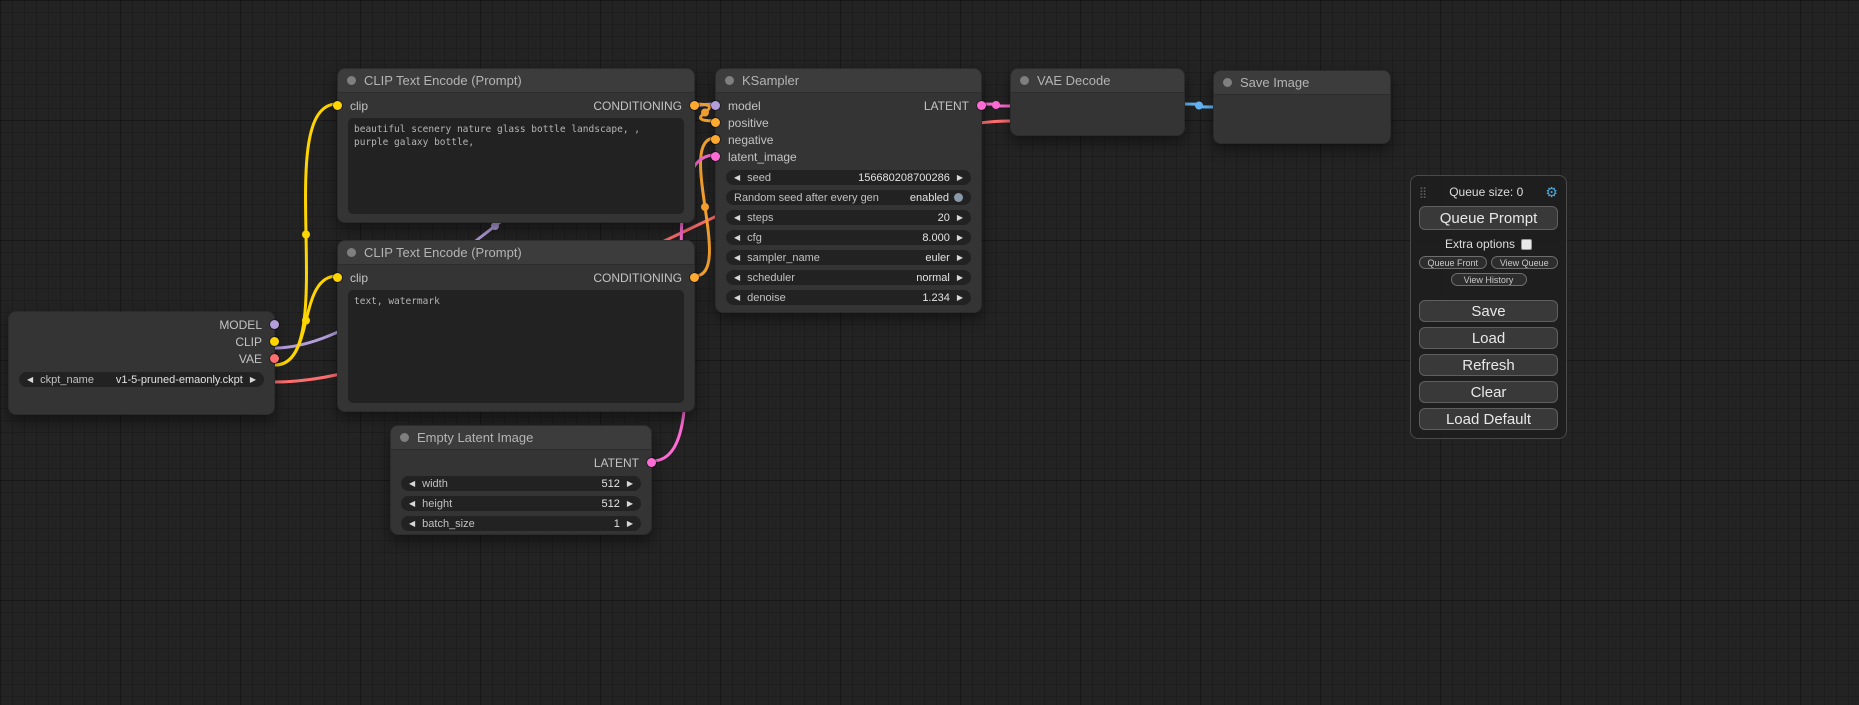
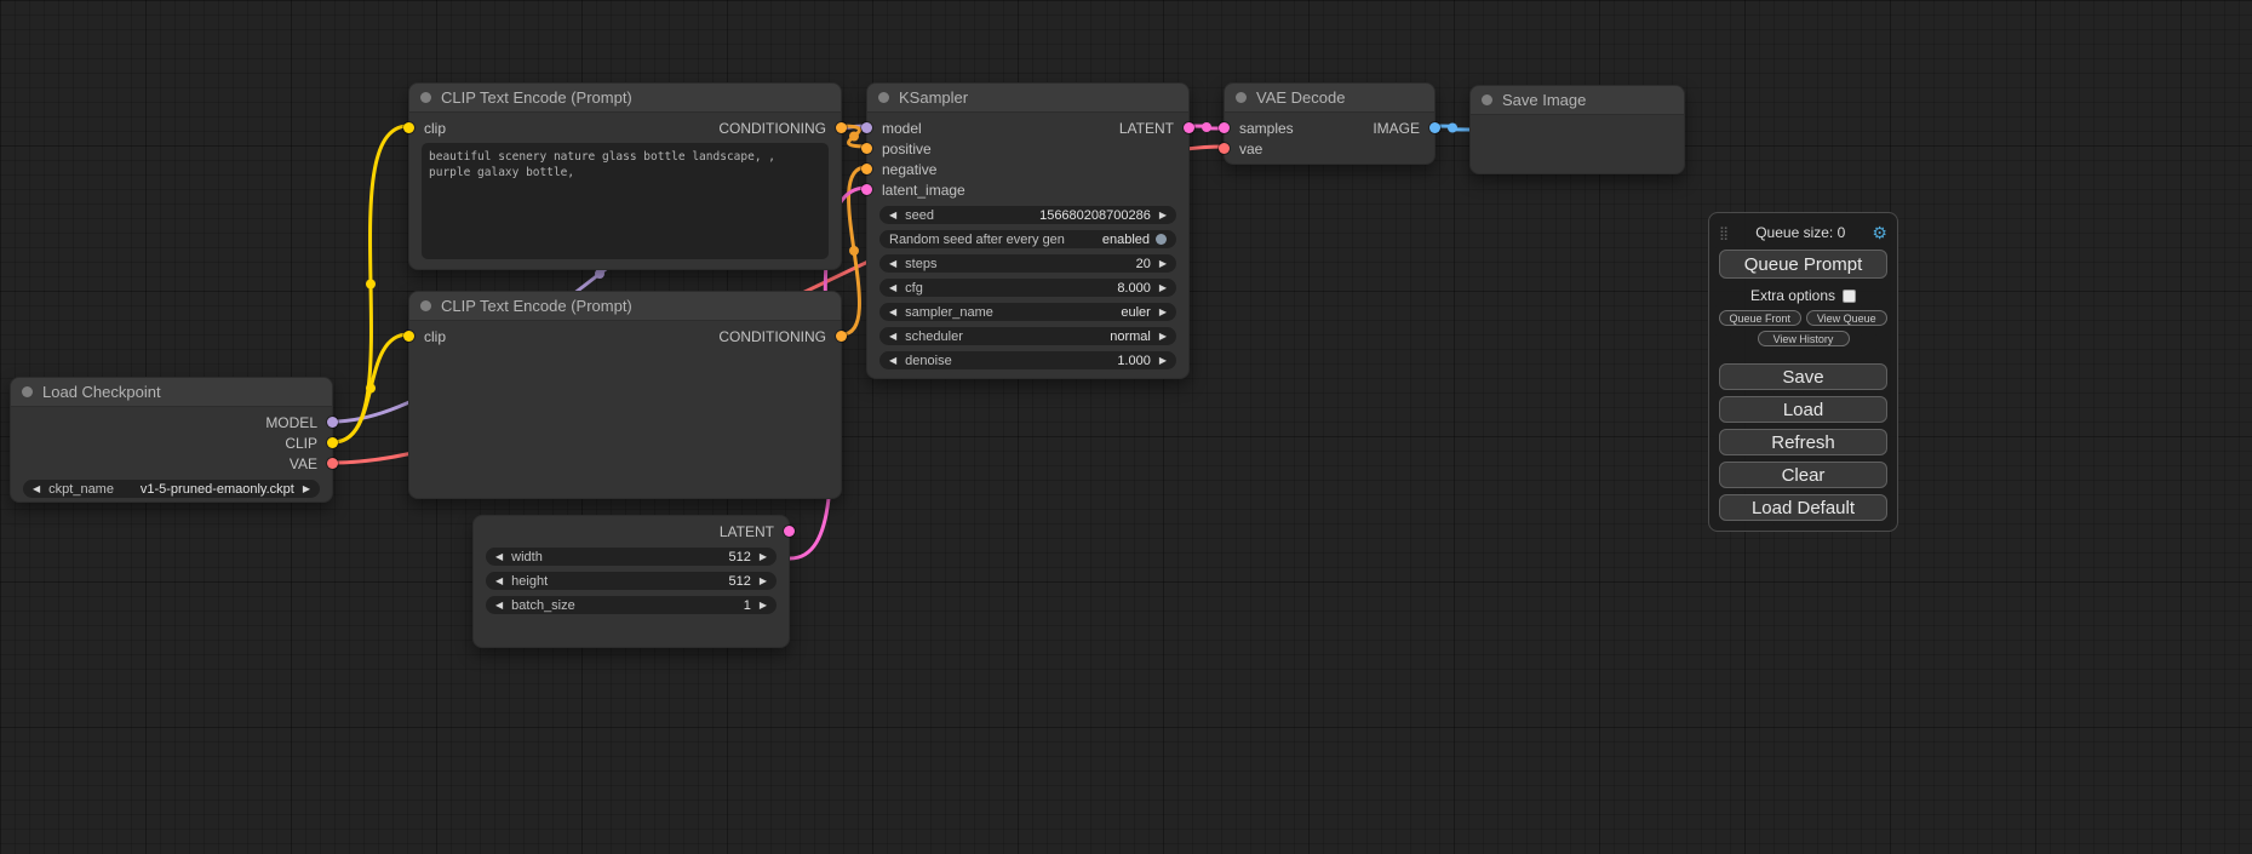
+ Load Checkpoint
  MODEL
  CLIP
  VAE
  ◀
  ckpt_name
  v1-5-pruned-emaonly.ckpt
  ▶
  CLIP Text Encode (Prompt)
  clip
  CONDITIONING
  CLIP Text Encode (Prompt)
  clip
  CONDITIONING
- text, watermark
- Empty Latent Image
  LATENT
  ◀
  width
  512
  ▶
  ◀
  height
  512
  ▶
  ◀
  batch_size
  1
  ▶
  KSampler
  model
  LATENT
  positive
  negative
  latent_image
  ◀
  seed
  156680208700286
  ▶
  Random seed after every gen
  enabled
  ◀
  steps
  20
  ▶
  ◀
  cfg
  8.000
  ▶
  ◀
  sampler_name
  euler
  ▶
  ◀
  scheduler
  normal
  ▶
  ◀
  denoise
- 1.234
+ 1.000
  ▶
  VAE Decode
+ samples
+ IMAGE
+ vae
  Save Image
  ⣿
  Queue size: 0
  ⚙
  Queue Prompt
  Extra options
  Queue Front
  View Queue
  View History
  Save
  Load
  Refresh
  Clear
  Load Default
